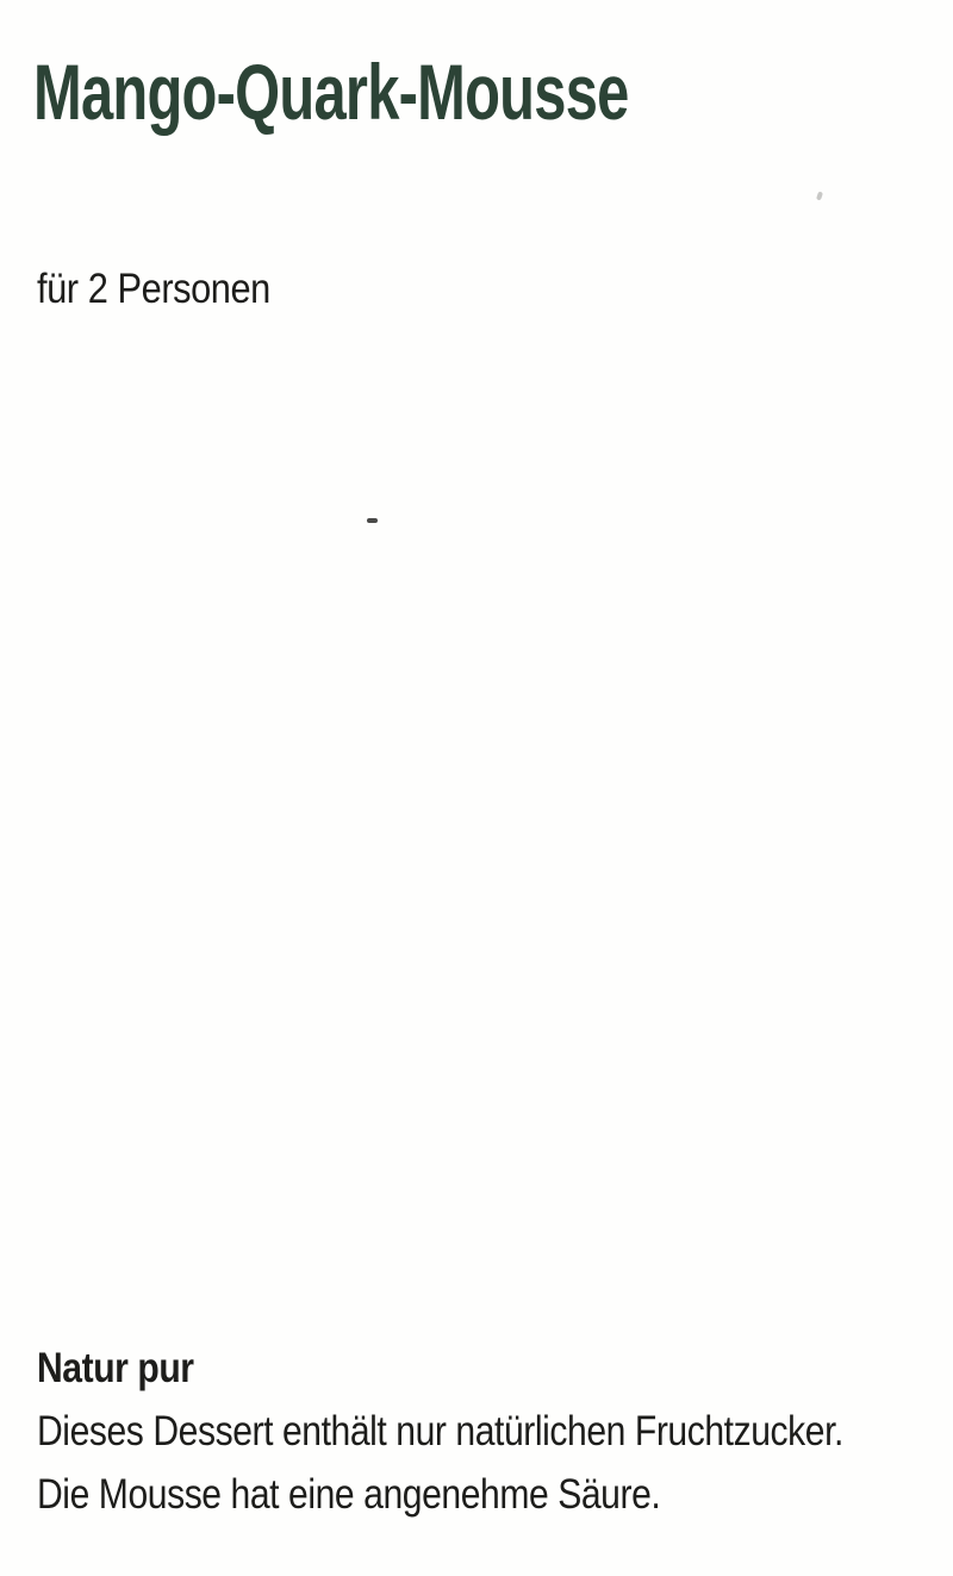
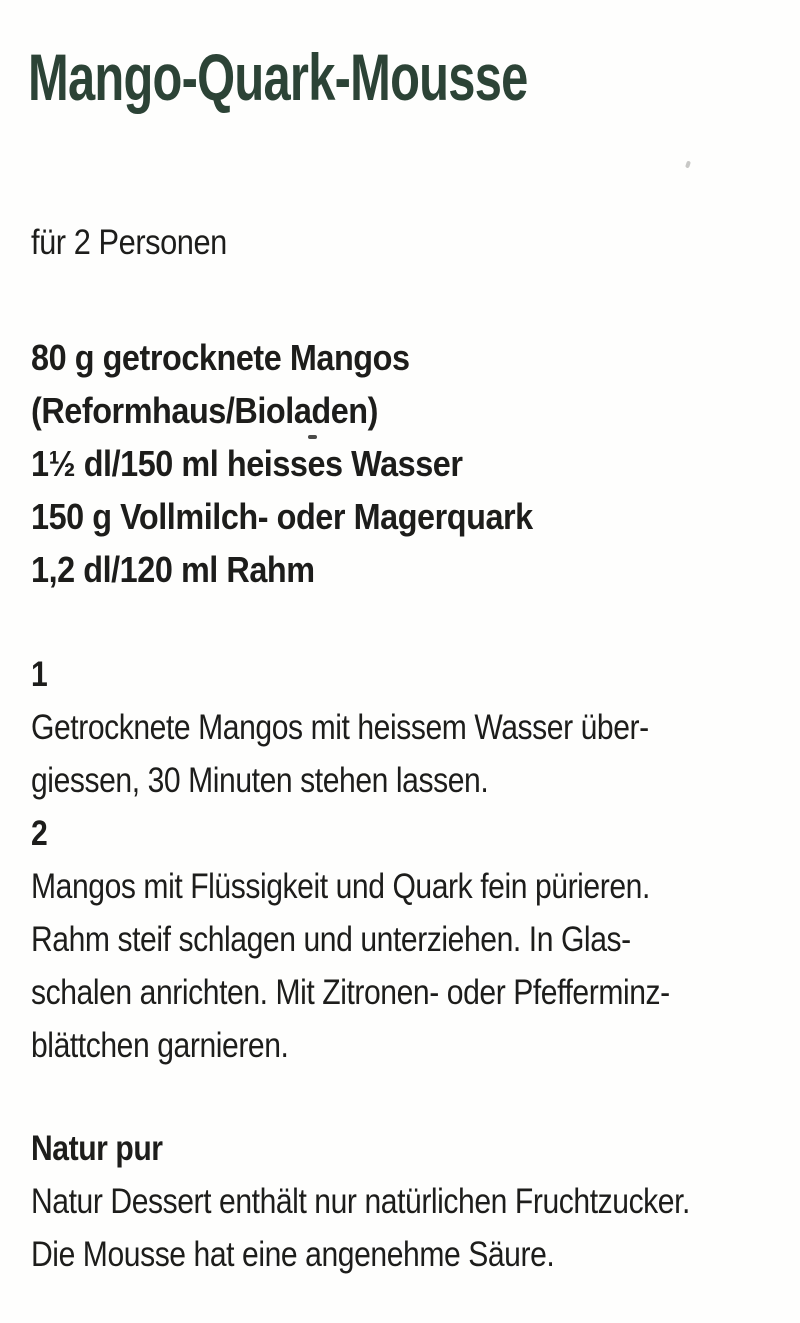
  Mango-Quark-Mousse
  für 2 Personen
+ 80 g getrocknete Mangos
+ (Reformhaus/Bioladen)
+ 1½ dl/150 ml heisses Wasser
+ 150 g Vollmilch- oder Magerquark
+ 1,2 dl/120 ml Rahm
+ 1
+ Getrocknete Mangos mit heissem Wasser über-
+ giessen, 30 Minuten stehen lassen.
+ 2
+ Mangos mit Flüssigkeit und Quark fein pürieren.
+ Rahm steif schlagen und unterziehen. In Glas-
+ schalen anrichten. Mit Zitronen- oder Pfefferminz-
+ blättchen garnieren.
  Natur pur
- Dieses Dessert enthält nur natürlichen Fruchtzucker.
+ Natur Dessert enthält nur natürlichen Fruchtzucker.
  Die Mousse hat eine angenehme Säure.
